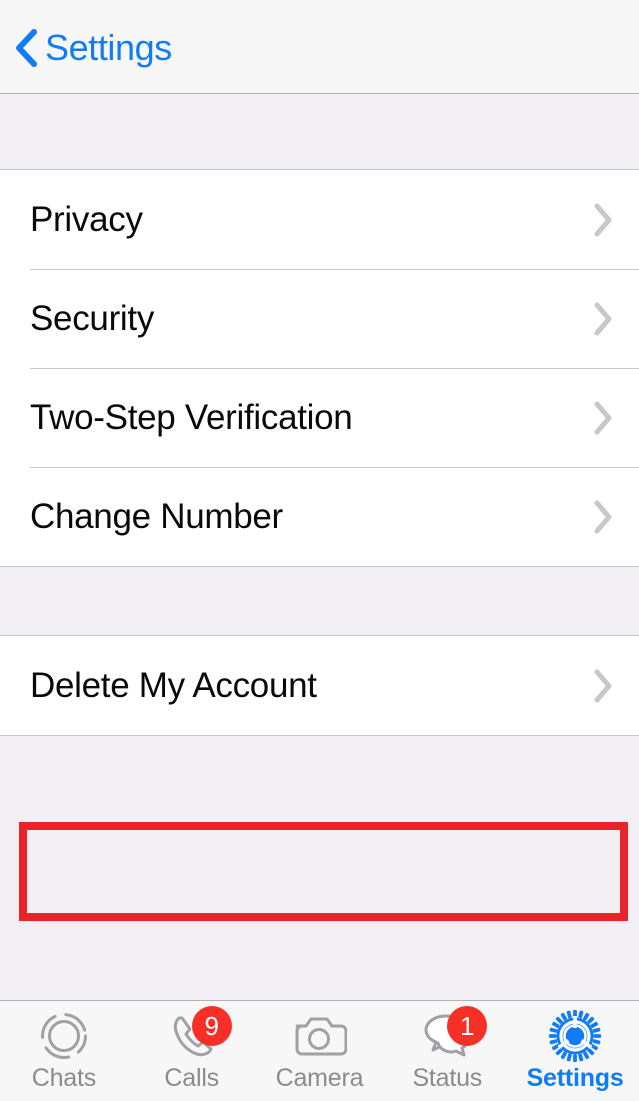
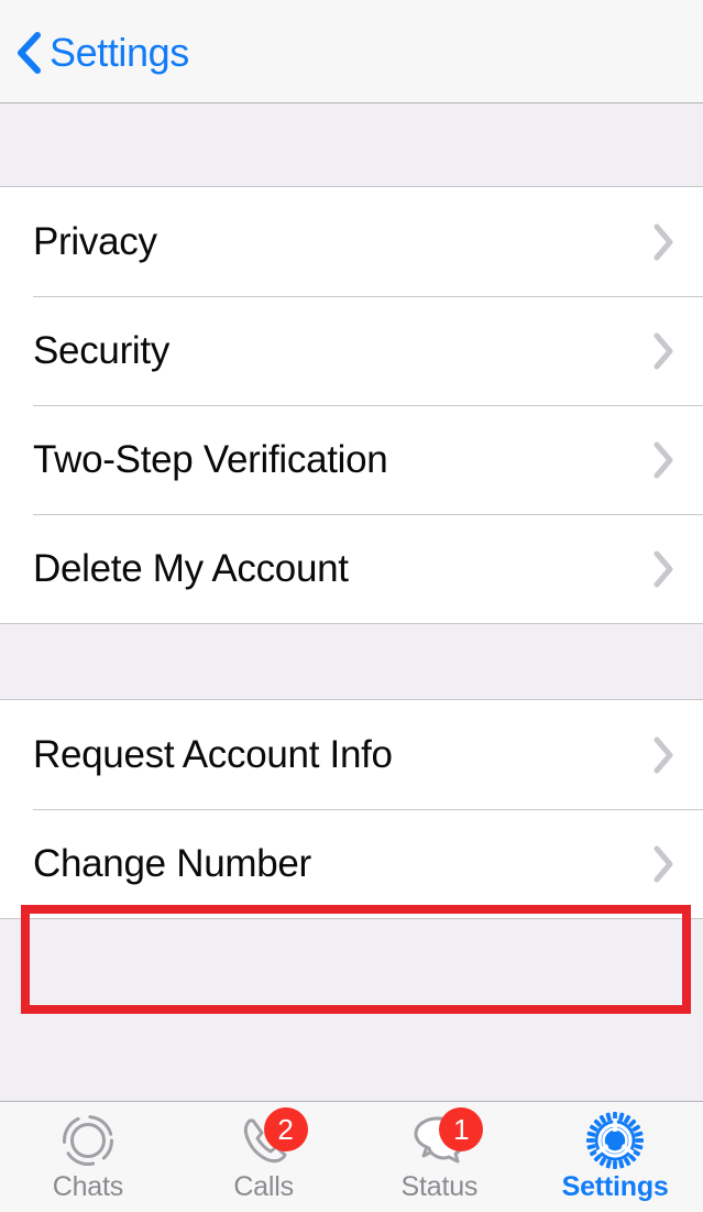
  Settings
  Privacy
  Security
  Two-Step Verification
- Change Number
+ Delete My Account
+ Request Account Info
- Delete My Account
+ Change Number
  Chats
- 9
+ 2
  Calls
- Camera
  1
  Status
  Settings
